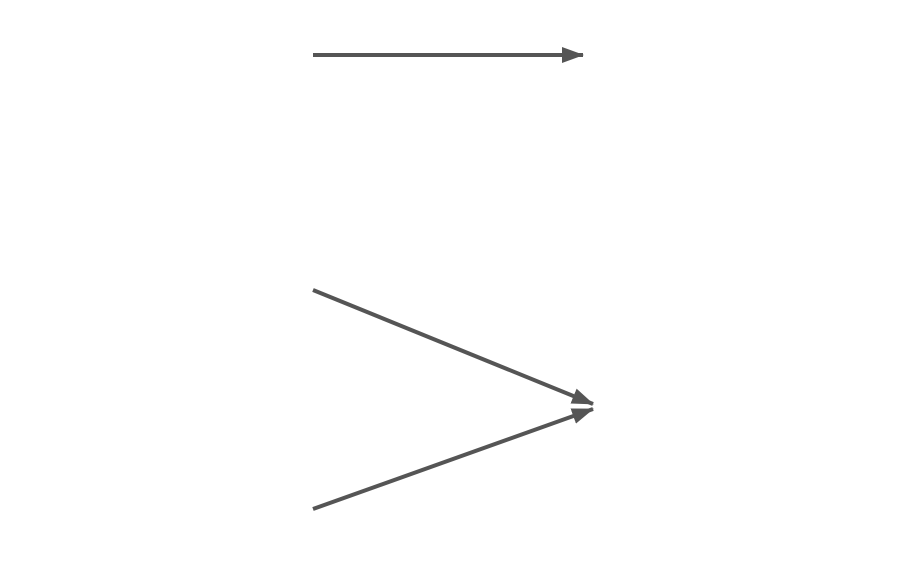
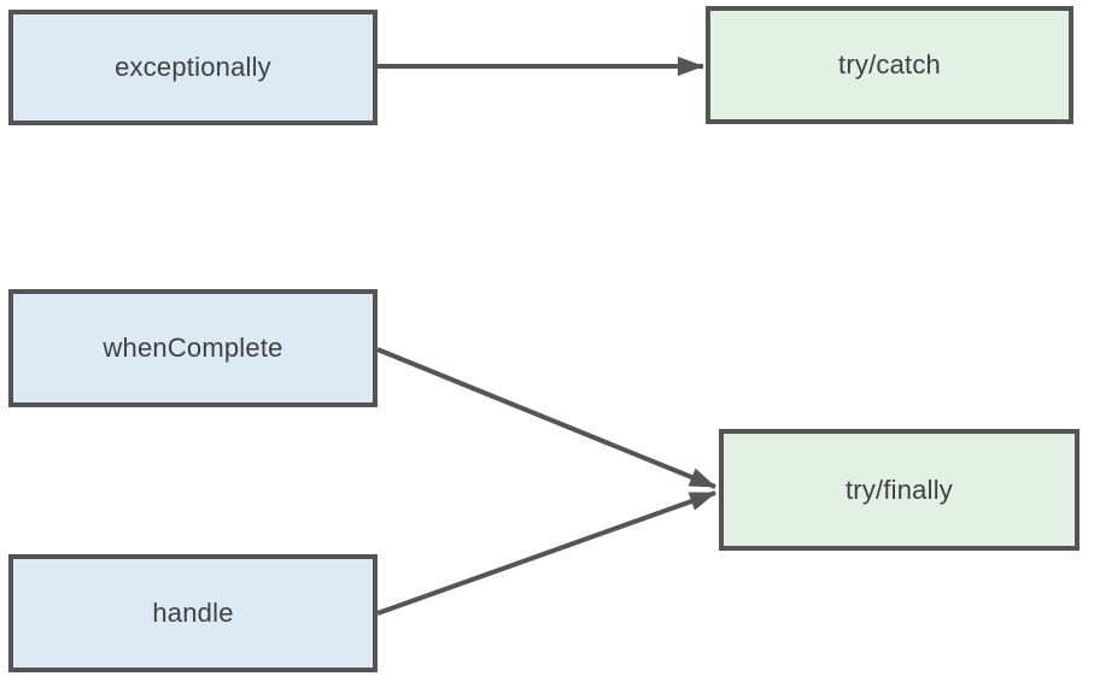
+ exceptionally
+ try/catch
+ whenComplete
+ handle
+ try/finally
